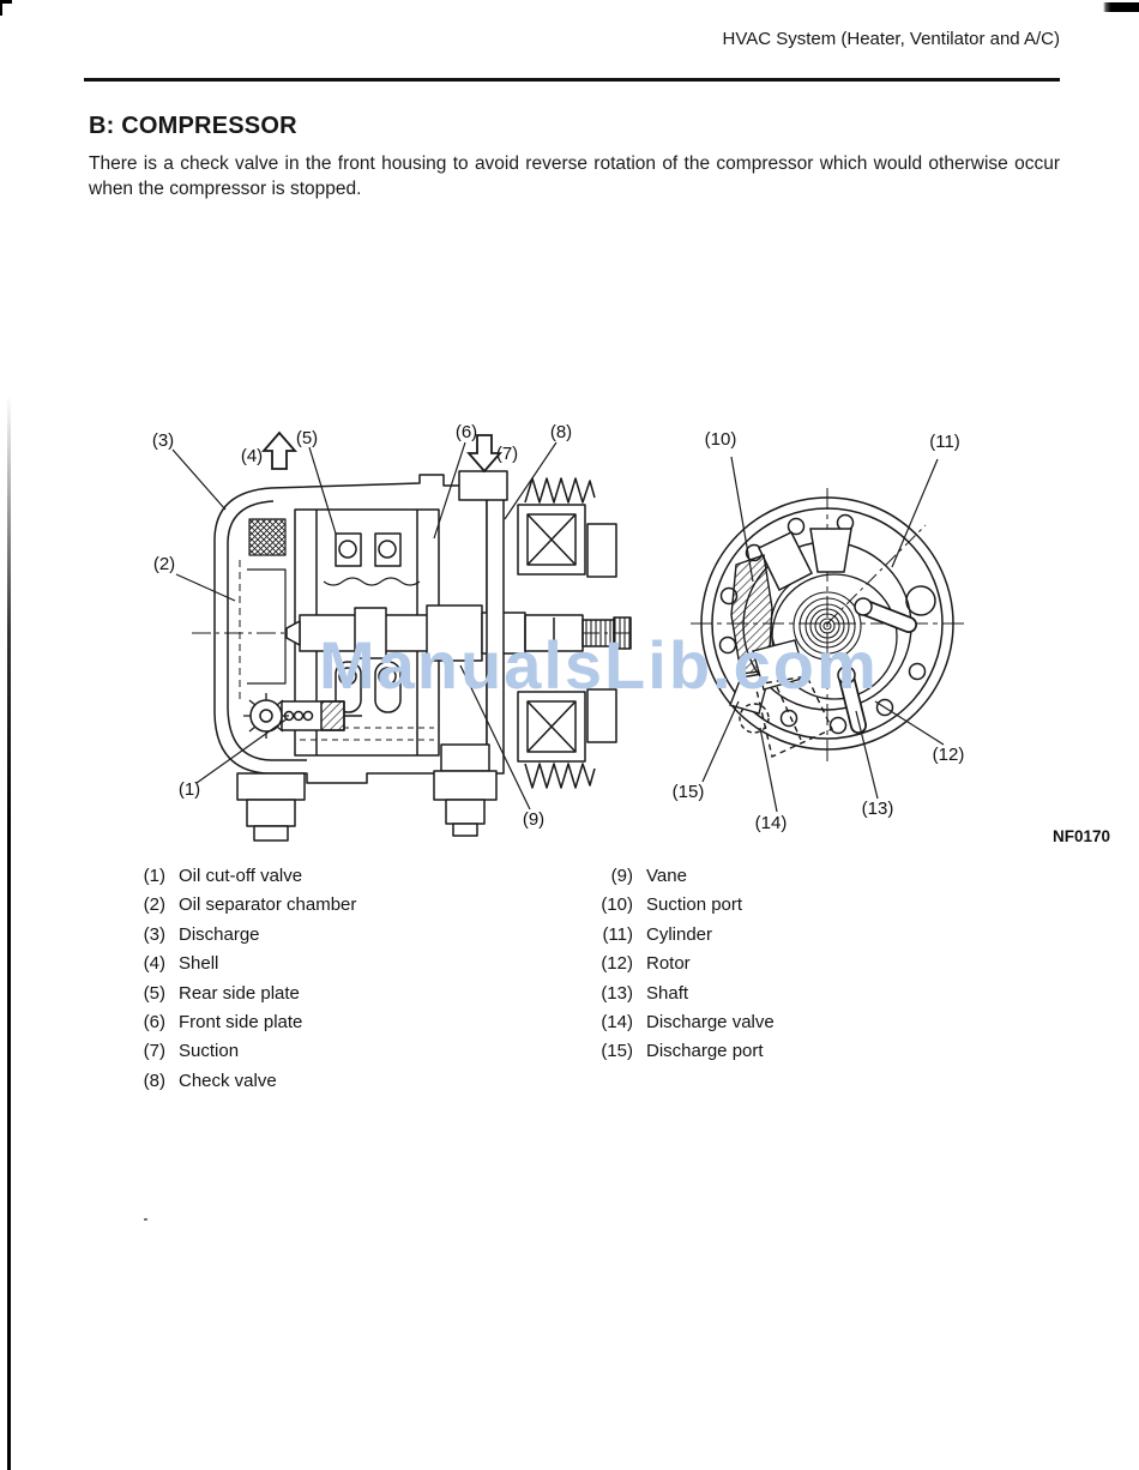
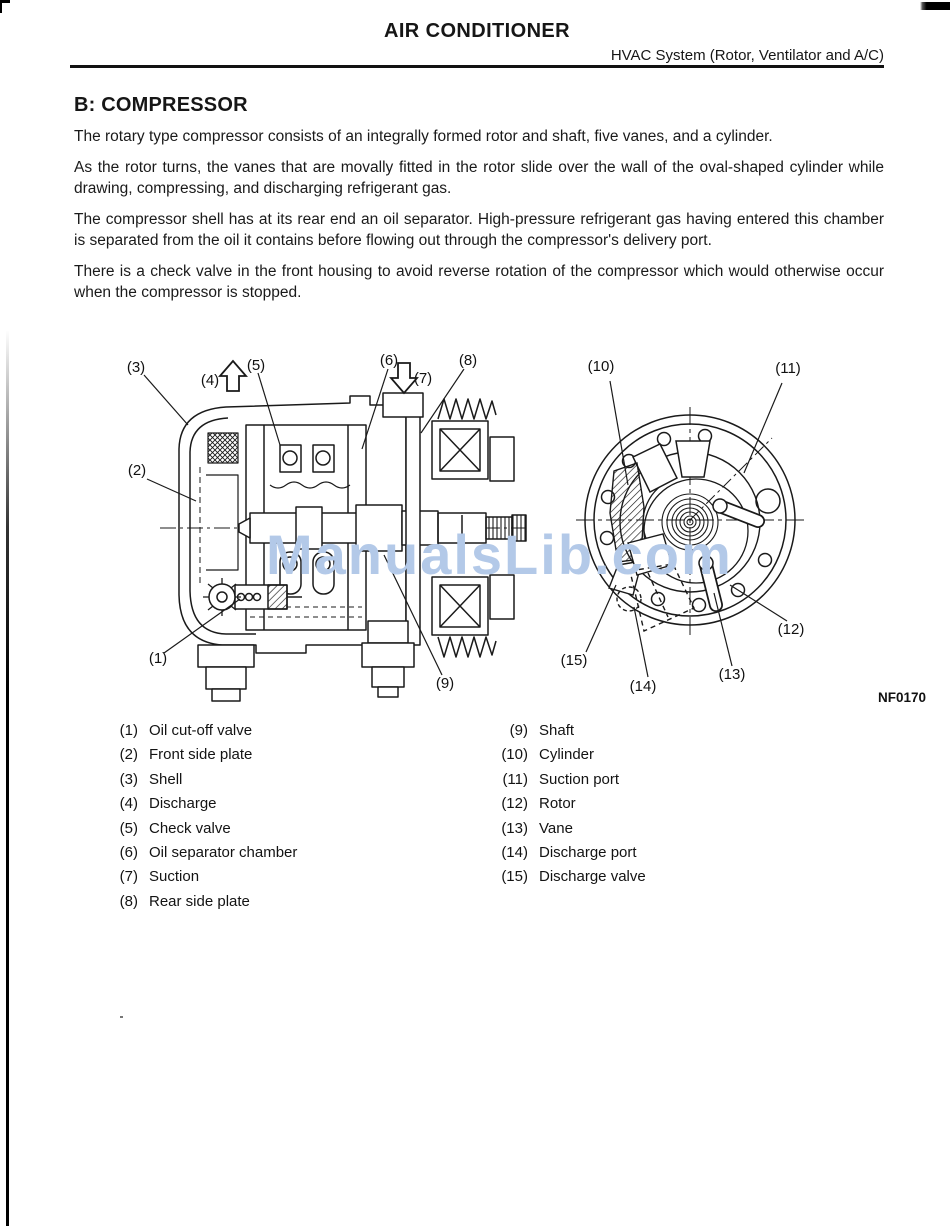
+ AIR CONDITIONER
- HVAC System (Heater, Ventilator and A/C)
+ HVAC System (Rotor, Ventilator and A/C)
  B: COMPRESSOR
+ The rotary type compressor consists of an integrally formed rotor and shaft, five vanes, and a cylinder.
+ As the rotor turns, the vanes that are movally fitted in the rotor slide over the wall of the oval-shaped cylinder while drawing, compressing, and discharging refrigerant gas.
+ The compressor shell has at its rear end an oil separator. High-pressure refrigerant gas having entered this chamber is separated from the oil it contains before flowing out through the compressor's delivery port.
  There is a check valve in the front housing to avoid reverse rotation of the compressor which would otherwise occur when the compressor is stopped.
  (1)
  (2)
  (3)
  (4)
  (5)
  (6)
  (8)
  (9)
  (10)
  (11)
  (12)
  (13)
  (14)
  (15)
  ManualsLib.com
  NF0170
  (1)
  Oil cut-off valve
  (2)
- Oil separator chamber
+ Front side plate
  (3)
- Discharge
+ Shell
  (4)
- Shell
+ Discharge
  (5)
- Rear side plate
+ Check valve
  (6)
- Front side plate
+ Oil separator chamber
  (7)
  Suction
  (8)
- Check valve
+ Rear side plate
  (9)
- Vane
+ Shaft
  (10)
- Suction port
+ Cylinder
  (11)
- Cylinder
+ Suction port
  (12)
  Rotor
  (13)
- Shaft
+ Vane
  (14)
- Discharge valve
+ Discharge port
  (15)
- Discharge port
+ Discharge valve
